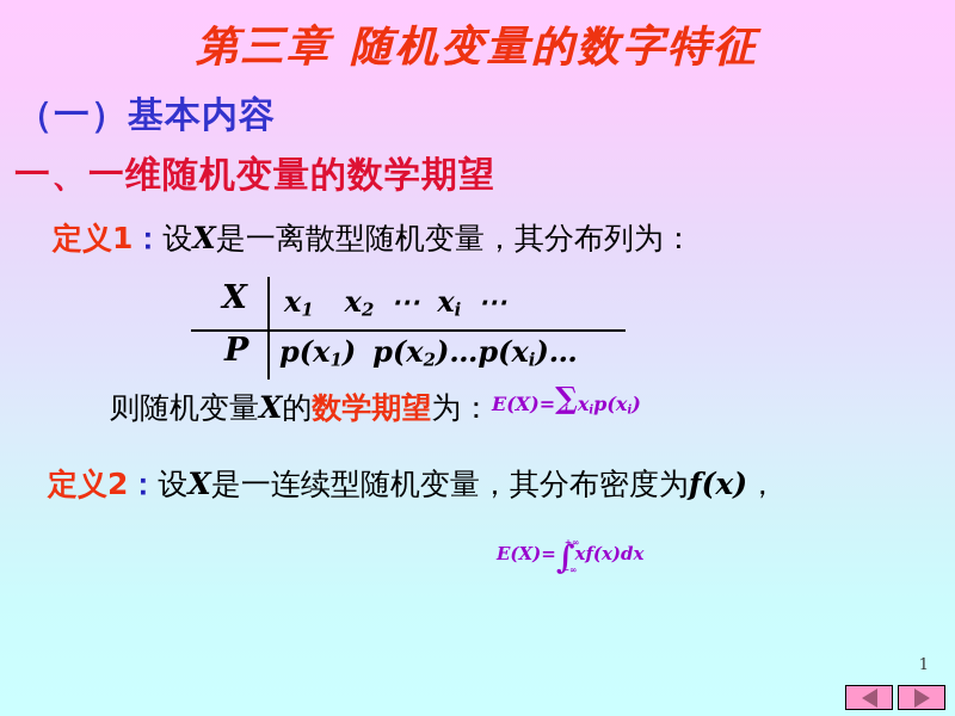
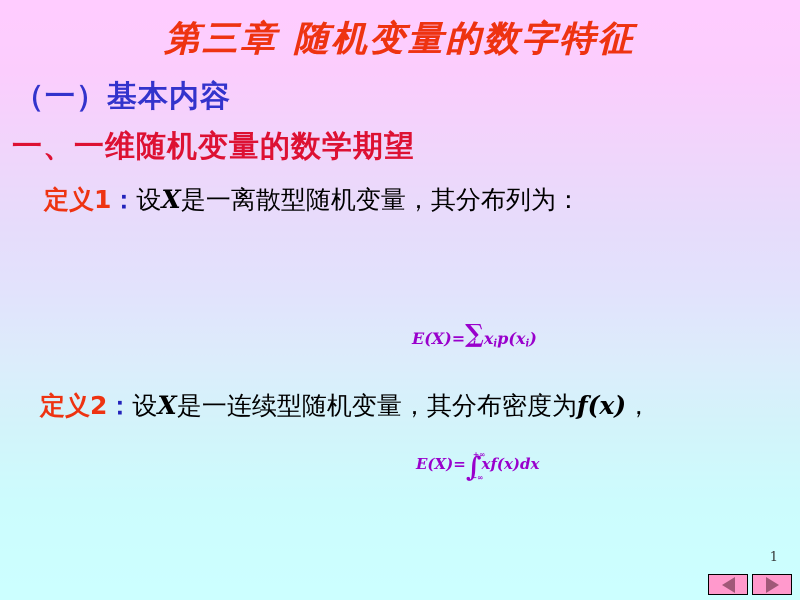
  第三章 随机变量的数字特征
  （一）基本内容
  一、一维随机变量的数学期望
  定义1：设X是一离散型随机变量，其分布列为：
- X
- P
- x1 x2 ⋯ xi ⋯
- p(x1) p(x2)…p(xi)…
- 则随机变量X的数学期望为：
  E(X)=∑
  i
  xip(xi)
  定义2：设X是一连续型随机变量，其分布密度为f(x)，
  E(X)=∫
  +∞
  −∞
  xf(x)dx
  1
